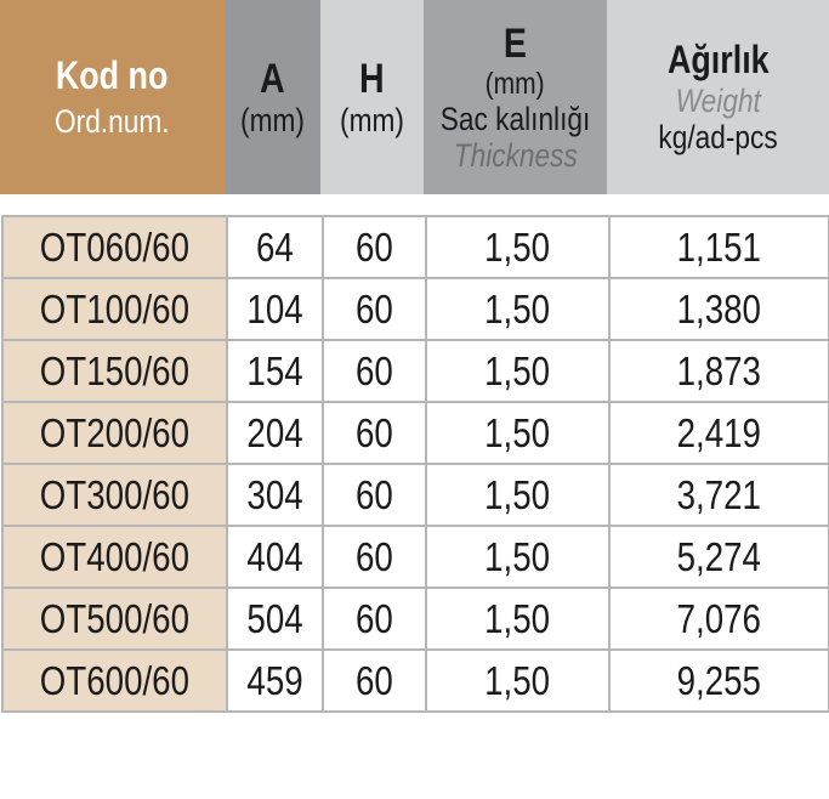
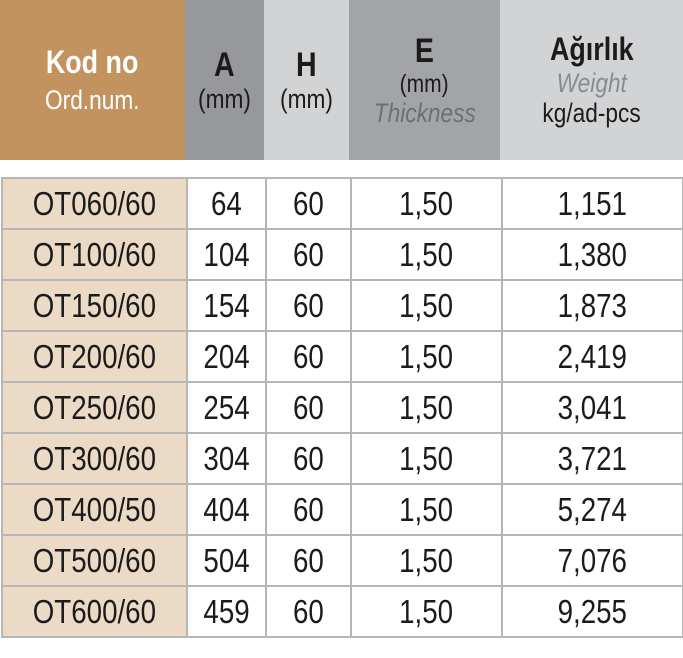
  Kod no
  Ord.num.
  A
  (mm)
  H
  (mm)
  E
  (mm)
- Sac kalınlığı
  Thickness
  Ağırlık
  Weight
  kg/ad-pcs
  OT060/60	64	60	1,50	1,151
  OT100/60	104	60	1,50	1,380
  OT150/60	154	60	1,50	1,873
  OT200/60	204	60	1,50	2,419
+ OT250/60	254	60	1,50	3,041
  OT300/60	304	60	1,50	3,721
- OT400/60	404	60	1,50	5,274
+ OT400/50	404	60	1,50	5,274
  OT500/60	504	60	1,50	7,076
  OT600/60	459	60	1,50	9,255
